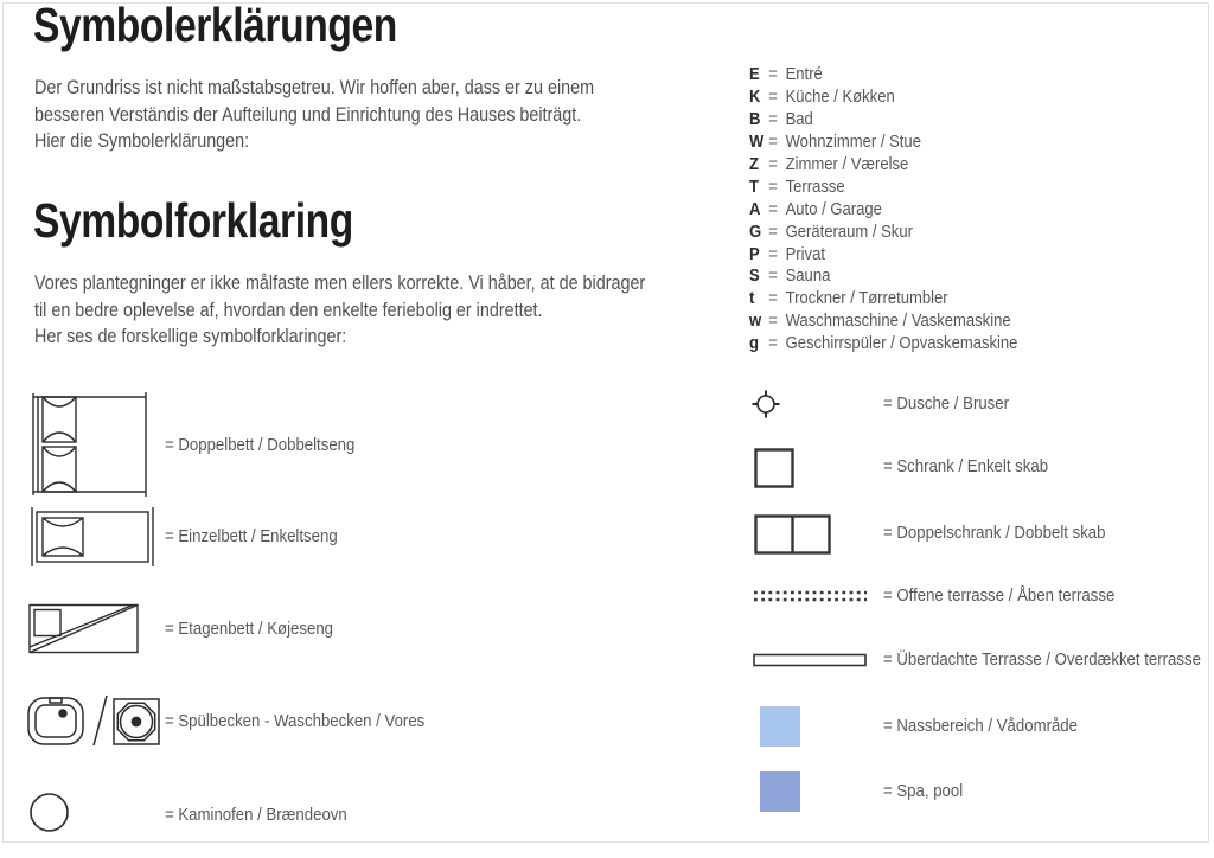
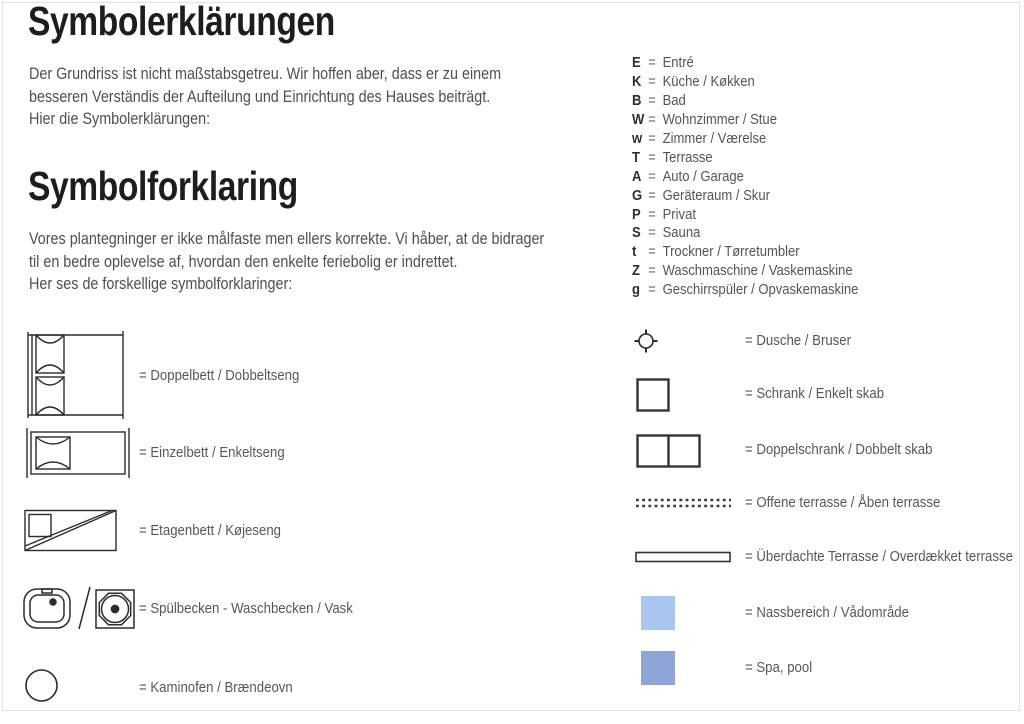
  Symbolerklärungen
  Der Grundriss ist nicht maßstabsgetreu. Wir hoffen aber, dass er zu einem
  besseren Verständis der Aufteilung und Einrichtung des Hauses beiträgt.
  Hier die Symbolerklärungen:
  Symbolforklaring
  Vores plantegninger er ikke målfaste men ellers korrekte. Vi håber, at de bidrager
  til en bedre oplevelse af, hvordan den enkelte feriebolig er indrettet.
  Her ses de forskellige symbolforklaringer:
  E
  =
  Entré
  K
  =
  Küche / Køkken
  B
  =
  Bad
  W
  =
  Wohnzimmer / Stue
- Z
+ w
  =
  Zimmer / Værelse
  T
  =
  Terrasse
  A
  =
  Auto / Garage
  G
  =
  Geräteraum / Skur
  P
  =
  Privat
  S
  =
  Sauna
  t
  =
  Trockner / Tørretumbler
- w
+ Z
  =
  Waschmaschine / Vaskemaskine
  g
  =
  Geschirrspüler / Opvaskemaskine
  = Doppelbett / Dobbeltseng
  = Einzelbett / Enkeltseng
  = Etagenbett / Køjeseng
- = Spülbecken - Waschbecken / Vores
+ = Spülbecken - Waschbecken / Vask
  = Kaminofen / Brændeovn
  = Dusche / Bruser
  = Schrank / Enkelt skab
  = Doppelschrank / Dobbelt skab
  = Offene terrasse / Åben terrasse
  = Überdachte Terrasse / Overdækket terrasse
  = Nassbereich / Vådområde
  = Spa, pool
